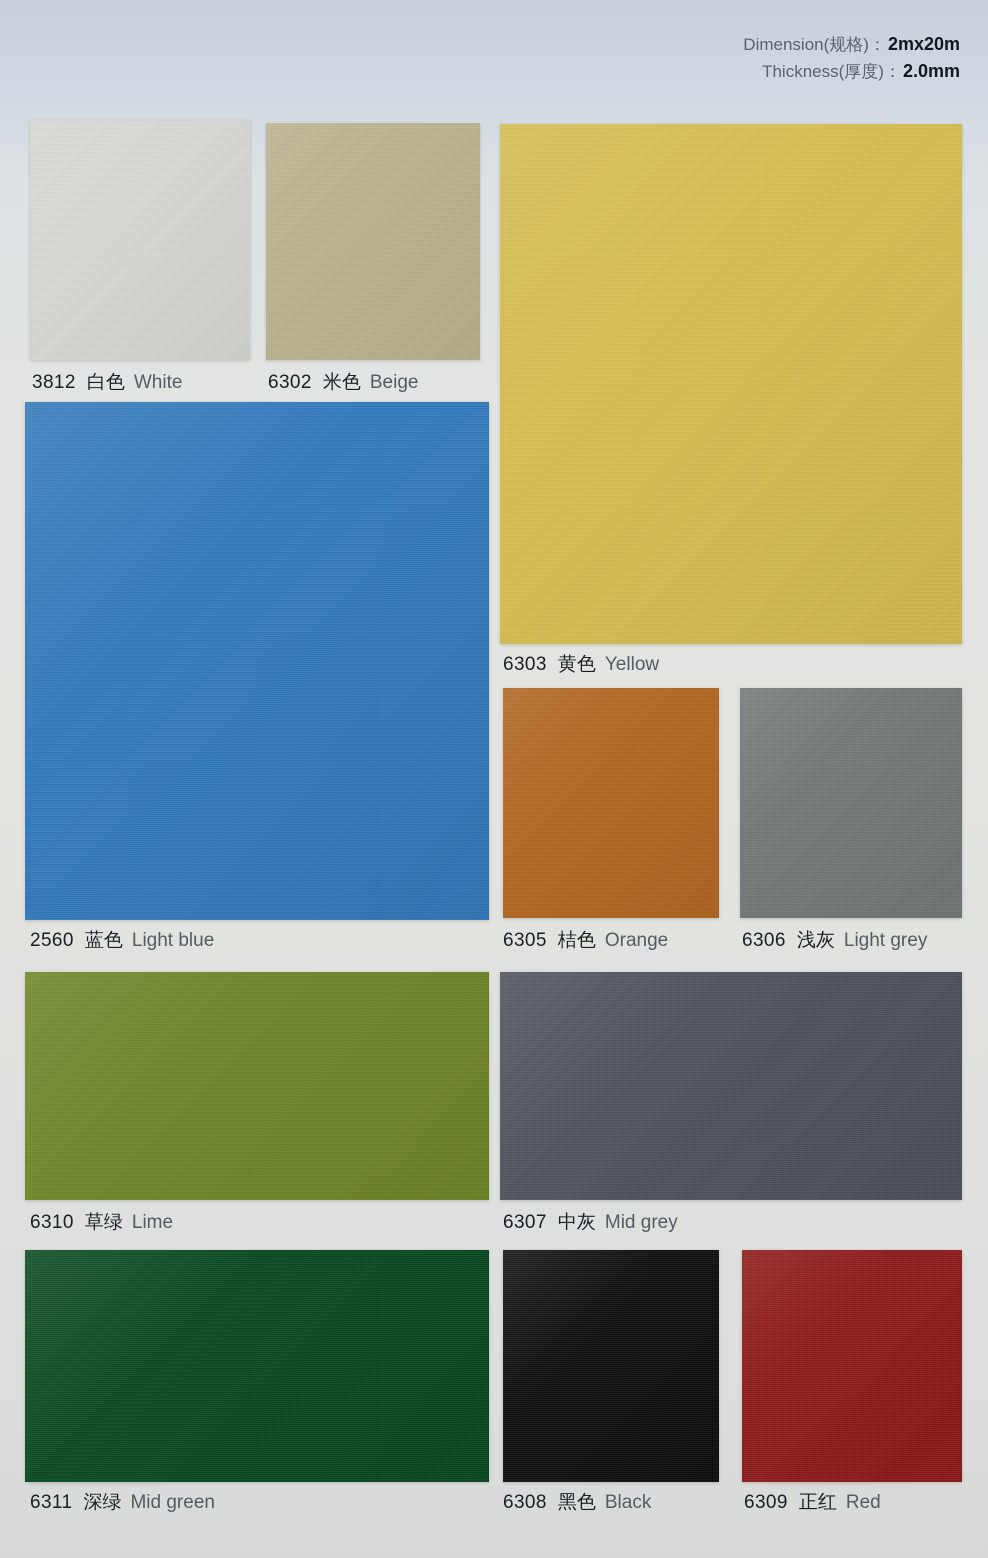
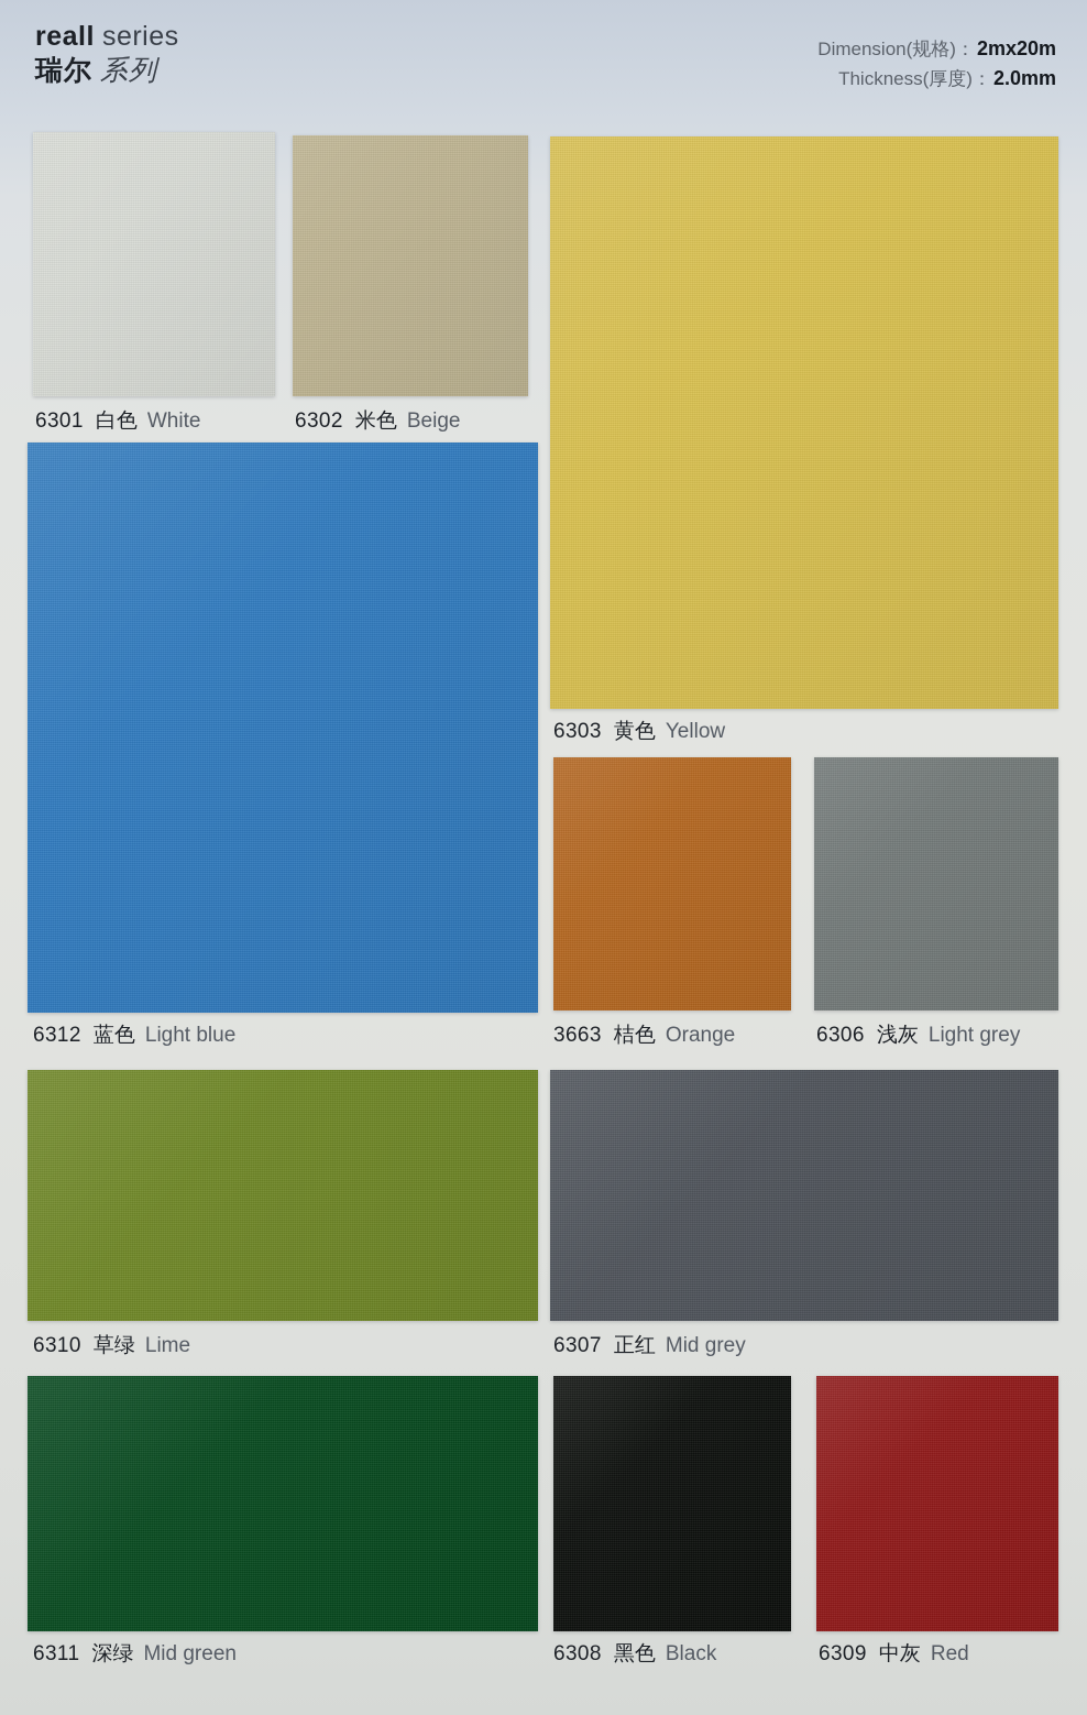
+ reall series
+ 瑞尔 系列
  Dimension(规格)：2mx20m
  Thickness(厚度)：2.0mm
- 3812 白色 White
+ 6301 白色 White
  6302 米色 Beige
  6303 黄色 Yellow
- 2560 蓝色 Light blue
+ 6312 蓝色 Light blue
- 6305 桔色 Orange
+ 3663 桔色 Orange
  6306 浅灰 Light grey
  6310 草绿 Lime
- 6307 中灰 Mid grey
+ 6307 正红 Mid grey
  6311 深绿 Mid green
  6308 黑色 Black
- 6309 正红 Red
+ 6309 中灰 Red
